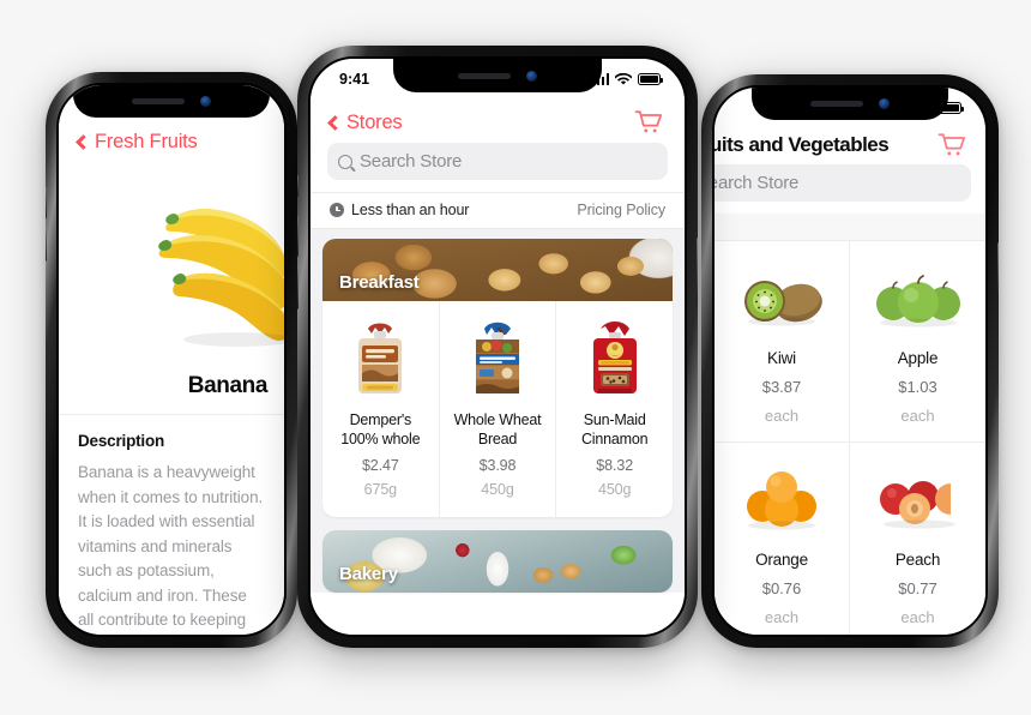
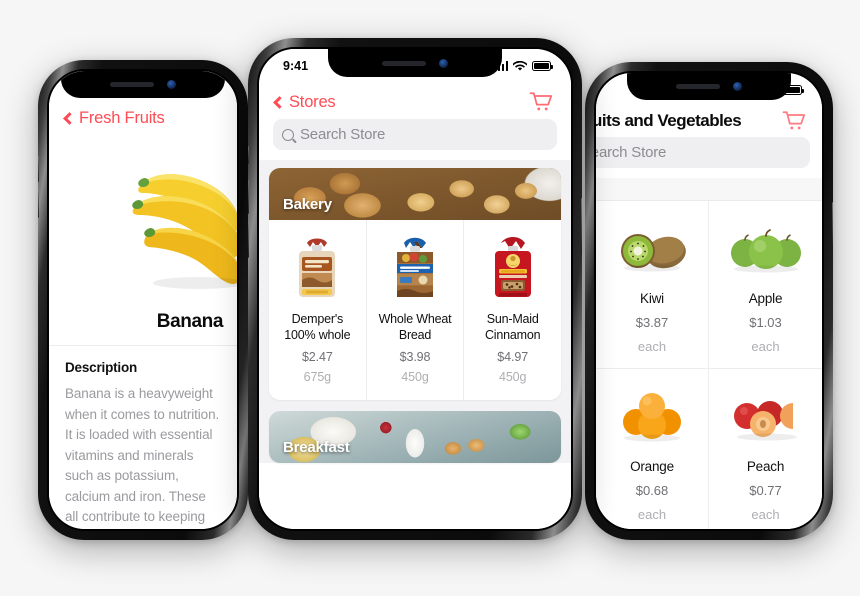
  Fresh Fruits
  Banana
  Description
  Banana is a heavyweight when it comes to nutrition. It is loaded with essential vitamins and minerals such as potassium, calcium and iron. These all contribute to keeping
  uits and Vegetables
  arch Store
  Kiwi
  $3.87
  each
  Apple
  $1.03
  each
  Orange
- $0.76
+ $0.68
  each
  Peach
  $0.77
  each
  9:41
  Stores
  Search Store
- Less than an hour
- Pricing Policy
- Breakfast
+ Bakery
  Demper's 100% whole
  $2.47
  675g
  Whole Wheat Bread
  $3.98
  450g
  Sun-Maid Cinnamon
- $8.32
+ $4.97
  450g
- Bakery
+ Breakfast
